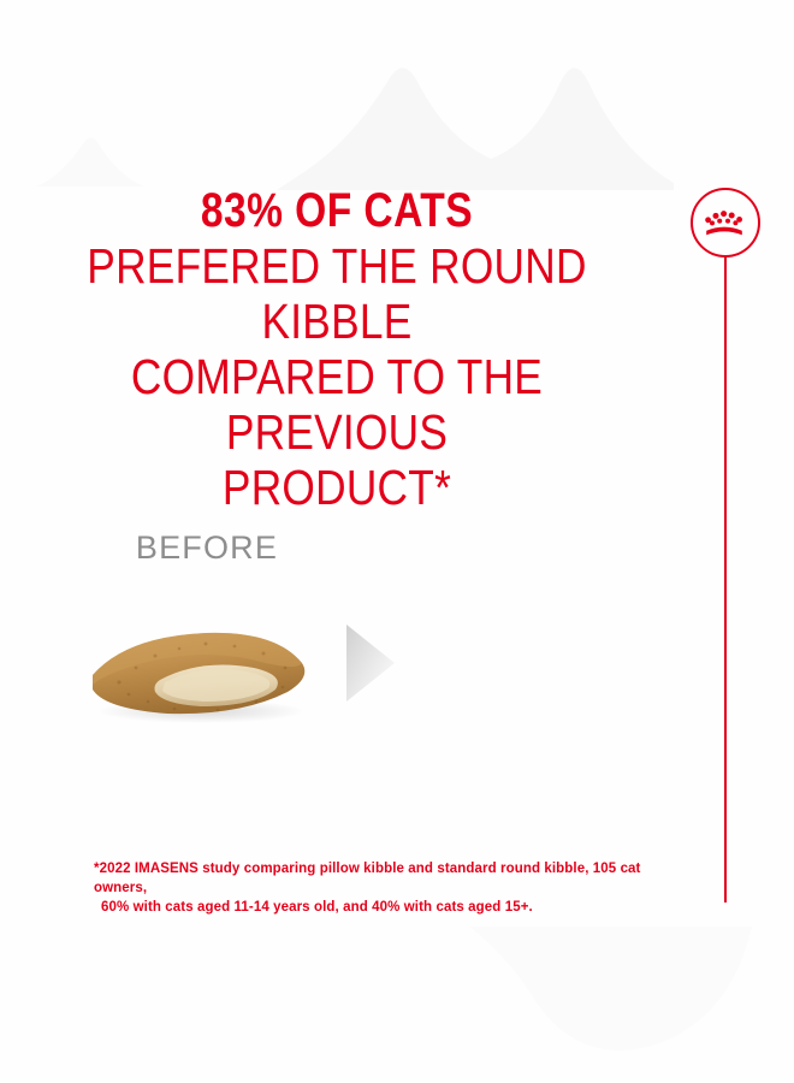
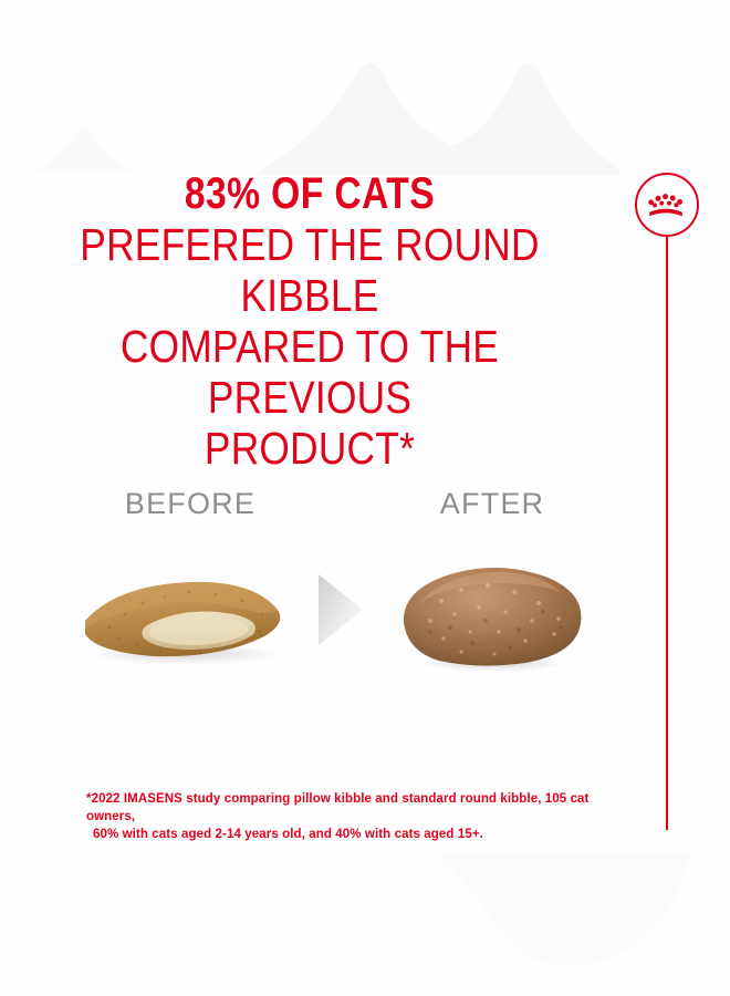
  83% OF CATS
  PREFERED THE ROUND KIBBLE
  COMPARED TO THE PREVIOUS
  PRODUCT*
  BEFORE
+ AFTER
  *2022 IMASENS study comparing pillow kibble and standard round kibble, 105 cat owners,
- 60% with cats aged 11-14 years old, and 40% with cats aged 15+.
+ 60% with cats aged 2-14 years old, and 40% with cats aged 15+.
